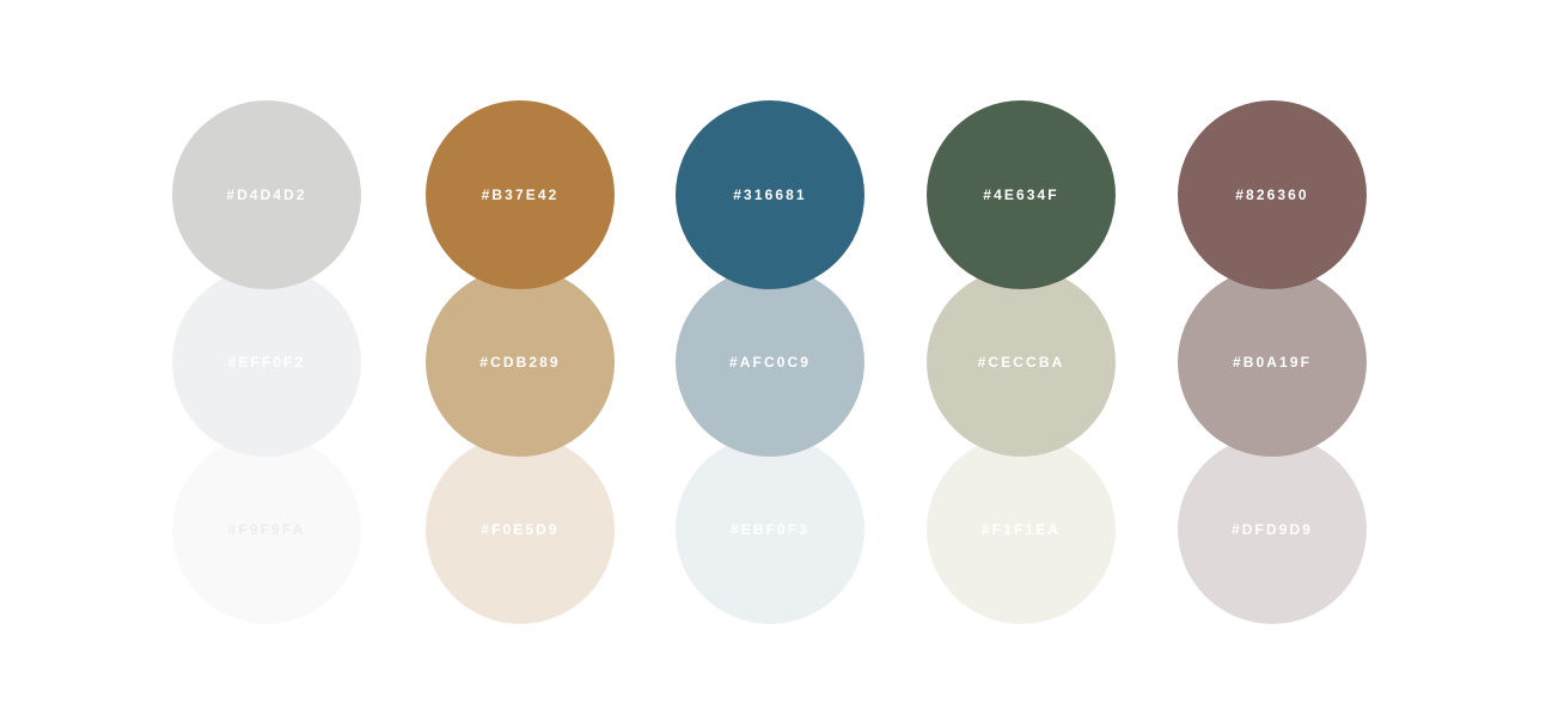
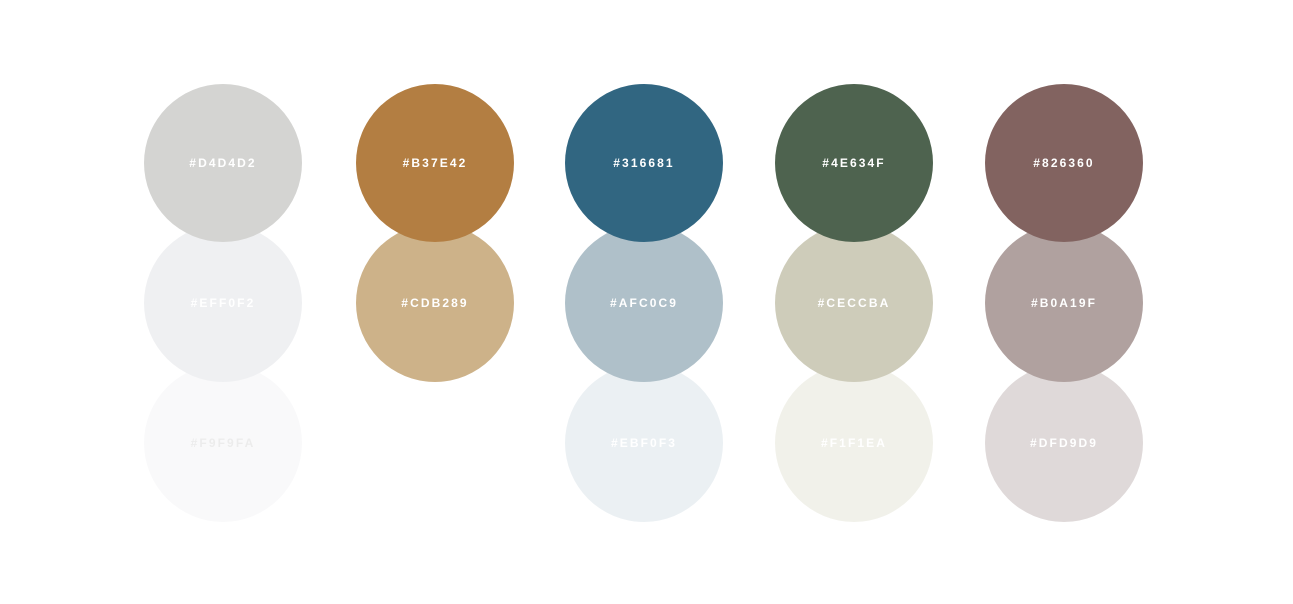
  #D4D4D2
  #B37E42
  #CDB289
- #F0E5D9
  #316681
  #AFC0C9
  #4E634F
  #CECCBA
  #826360
  #B0A19F
  #DFD9D9
